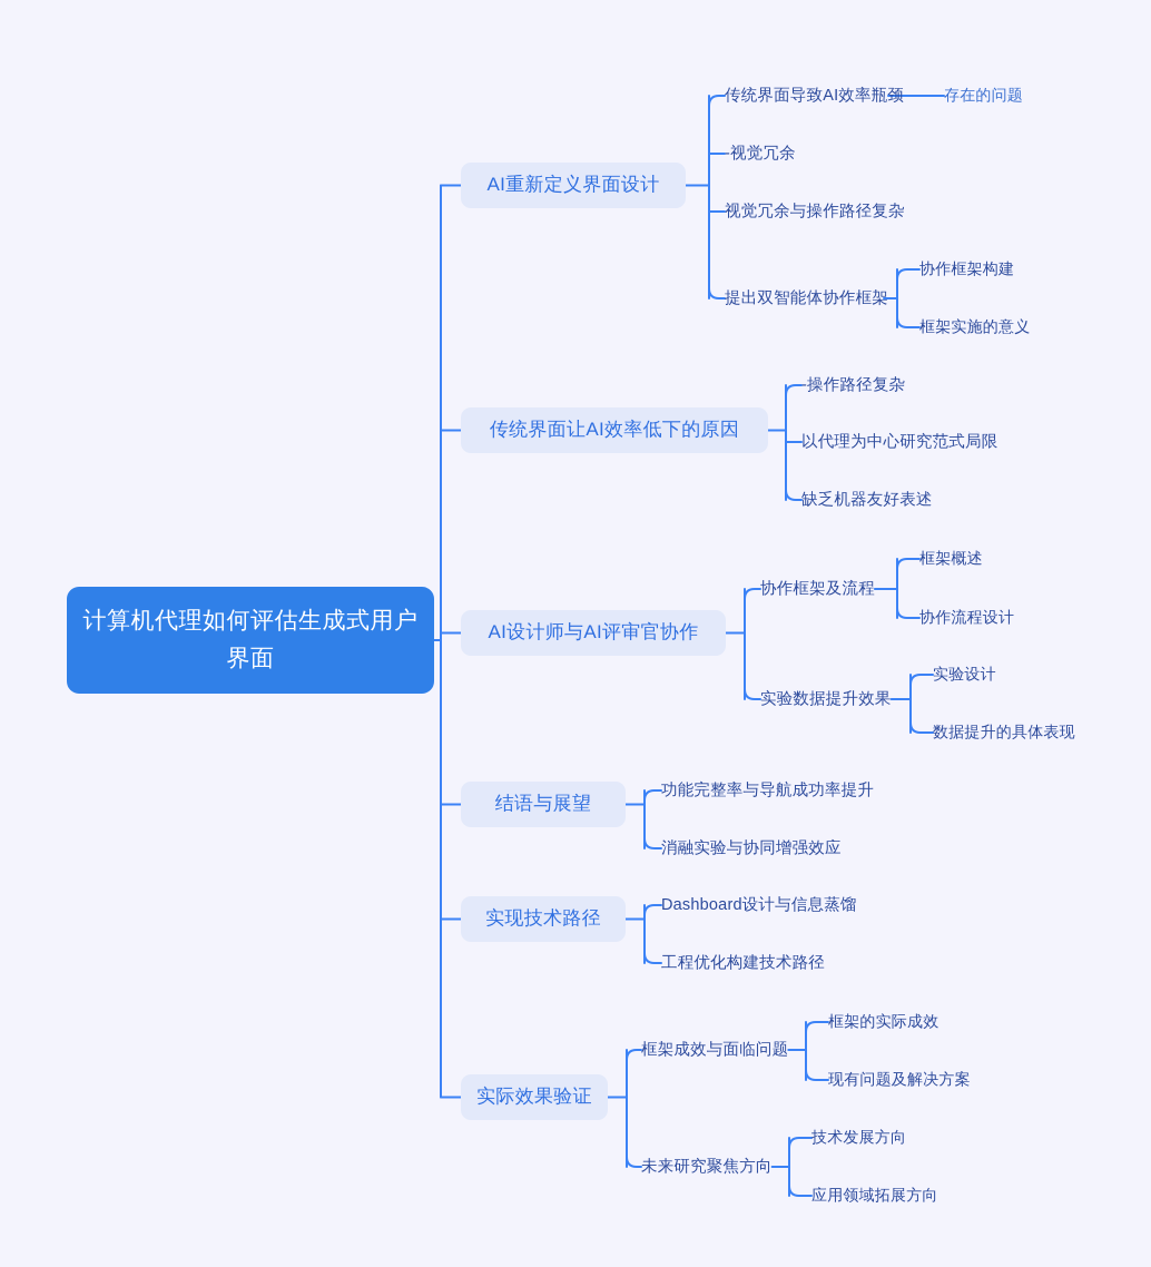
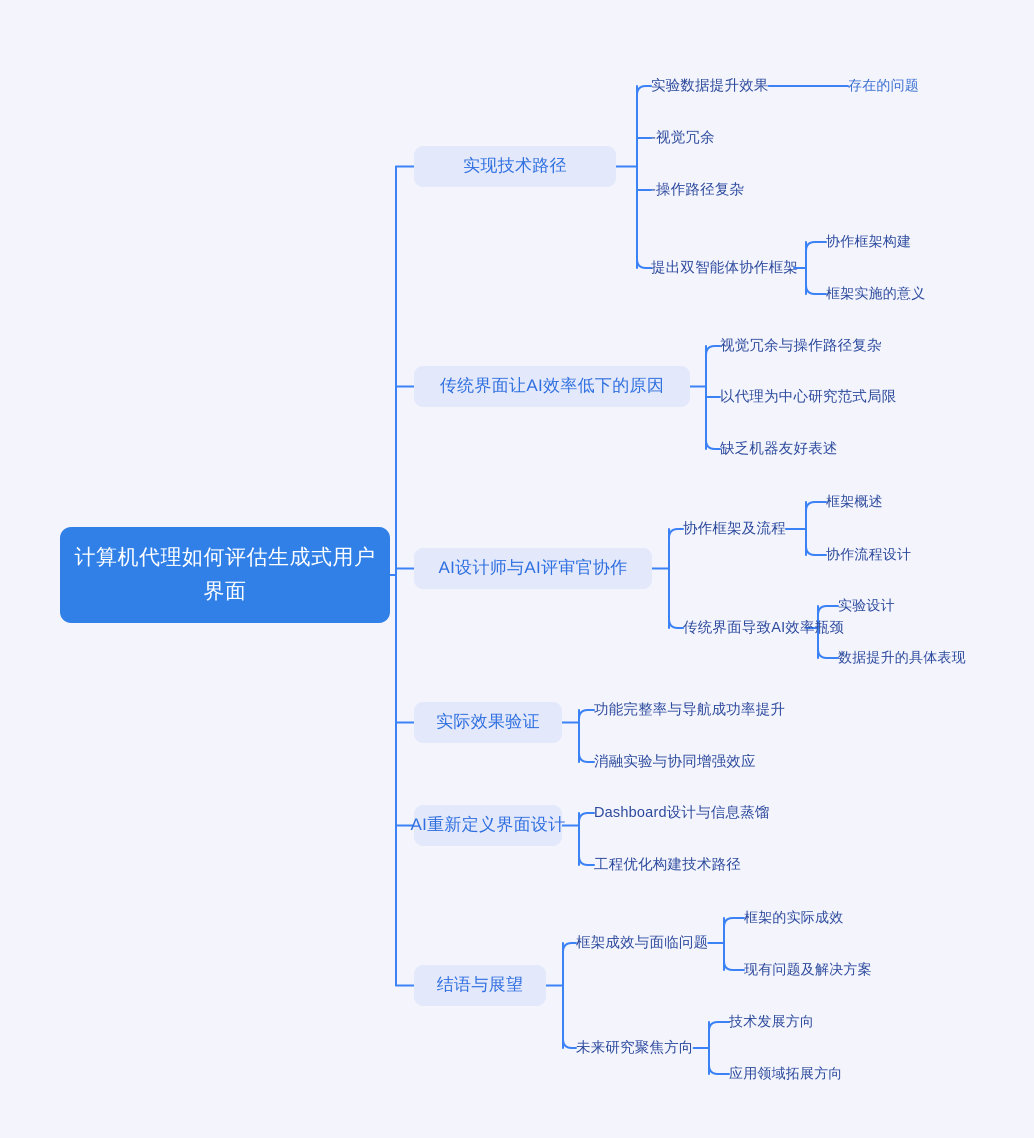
  计算机代理如何评估生成式用户界面
- AI重新定义界面设计
+ 实现技术路径
  传统界面让AI效率低下的原因
  AI设计师与AI评审官协作
- 结语与展望
+ 实际效果验证
- 实现技术路径
+ AI重新定义界面设计
- 实际效果验证
+ 结语与展望
- 传统界面导致AI效率瓶颈
+ 实验数据提升效果
  -视觉冗余
- 视觉冗余与操作路径复杂
+ -操作路径复杂
  提出双智能体协作框架
- -操作路径复杂
+ 视觉冗余与操作路径复杂
  以代理为中心研究范式局限
  缺乏机器友好表述
  协作框架及流程
- 实验数据提升效果
+ 传统界面导致AI效率瓶颈
  功能完整率与导航成功率提升
  消融实验与协同增强效应
  Dashboard设计与信息蒸馏
  工程优化构建技术路径
  框架成效与面临问题
  未来研究聚焦方向
  存在的问题
  协作框架构建
  框架实施的意义
  框架概述
  协作流程设计
  实验设计
  数据提升的具体表现
  框架的实际成效
  现有问题及解决方案
  技术发展方向
  应用领域拓展方向
